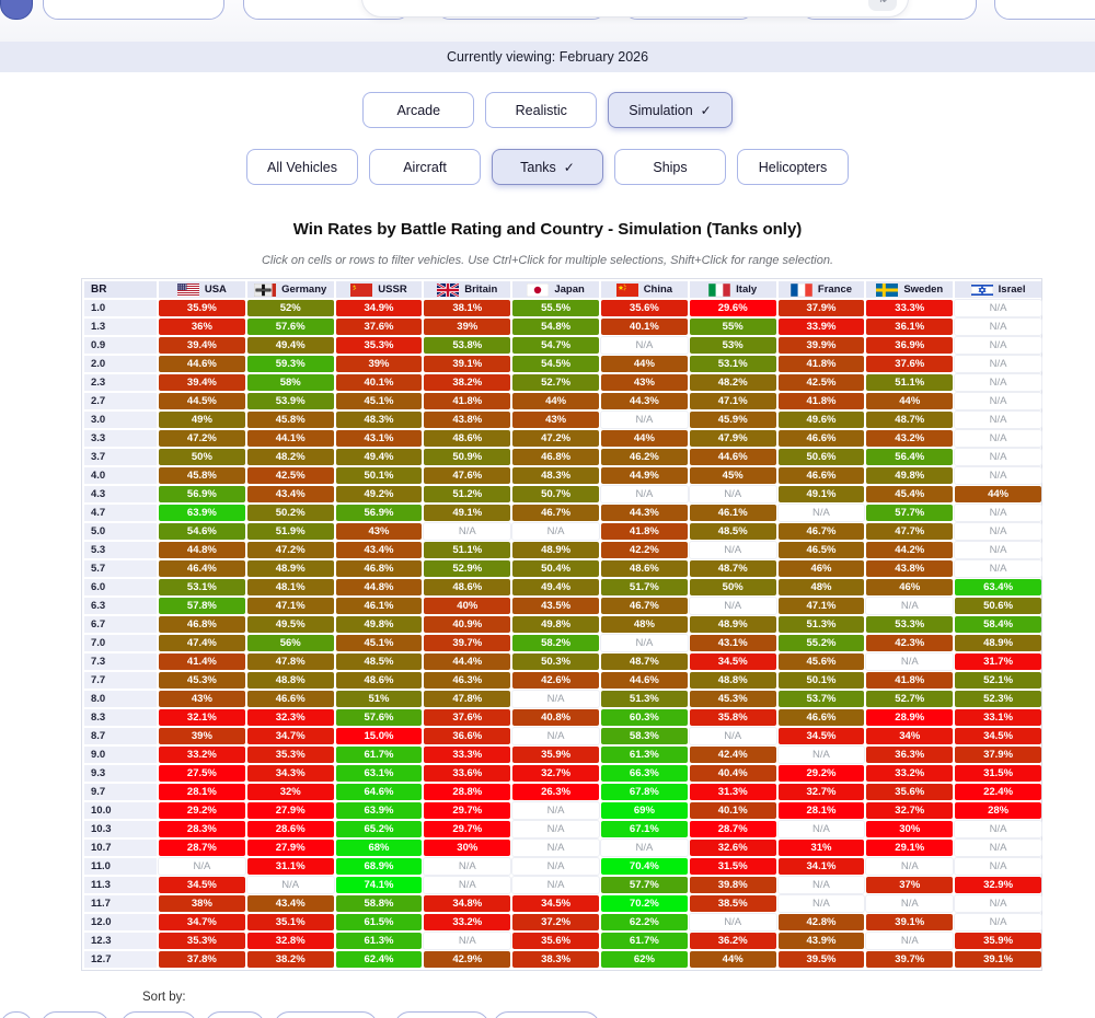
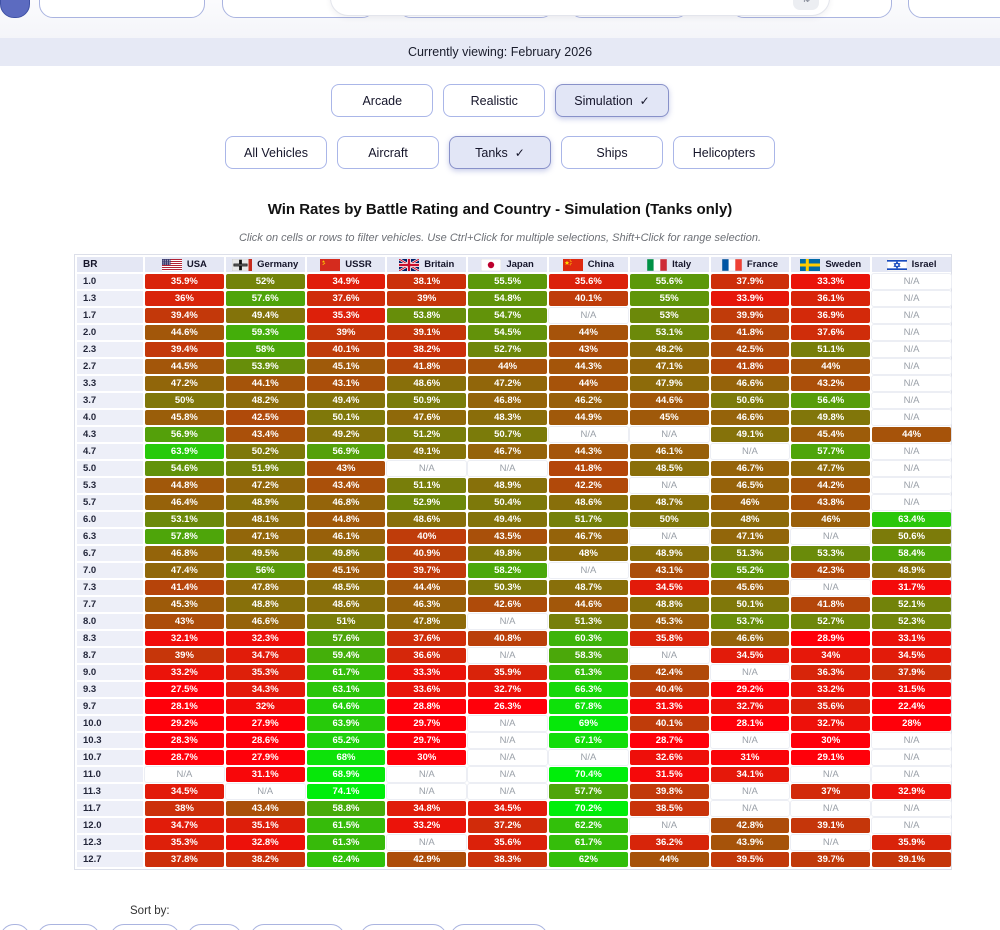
  Currently viewing: February 2026
  Arcade
  Realistic
  Simulation
  ✓
  All Vehicles
  Aircraft
  Tanks
  ✓
  Ships
  Helicopters
  Win Rates by Battle Rating and Country - Simulation (Tanks only)
  Click on cells or rows to filter vehicles. Use Ctrl+Click for multiple selections, Shift+Click for range selection.
  BR	USA	Germany	USSR	Britain	Japan	China	Italy	France	Sweden	Israel
- 1.0	35.9%	52%	34.9%	38.1%	55.5%	35.6%	29.6%	37.9%	33.3%	N/A
+ 1.0	35.9%	52%	34.9%	38.1%	55.5%	35.6%	55.6%	37.9%	33.3%	N/A
  1.3	36%	57.6%	37.6%	39%	54.8%	40.1%	55%	33.9%	36.1%	N/A
- 0.9	39.4%	49.4%	35.3%	53.8%	54.7%	N/A	53%	39.9%	36.9%	N/A
+ 1.7	39.4%	49.4%	35.3%	53.8%	54.7%	N/A	53%	39.9%	36.9%	N/A
  2.0	44.6%	59.3%	39%	39.1%	54.5%	44%	53.1%	41.8%	37.6%	N/A
  2.3	39.4%	58%	40.1%	38.2%	52.7%	43%	48.2%	42.5%	51.1%	N/A
  2.7	44.5%	53.9%	45.1%	41.8%	44%	44.3%	47.1%	41.8%	44%	N/A
- 3.0	49%	45.8%	48.3%	43.8%	43%	N/A	45.9%	49.6%	48.7%	N/A
  3.3	47.2%	44.1%	43.1%	48.6%	47.2%	44%	47.9%	46.6%	43.2%	N/A
  3.7	50%	48.2%	49.4%	50.9%	46.8%	46.2%	44.6%	50.6%	56.4%	N/A
  4.0	45.8%	42.5%	50.1%	47.6%	48.3%	44.9%	45%	46.6%	49.8%	N/A
  4.3	56.9%	43.4%	49.2%	51.2%	50.7%	N/A	N/A	49.1%	45.4%	44%
  4.7	63.9%	50.2%	56.9%	49.1%	46.7%	44.3%	46.1%	N/A	57.7%	N/A
  5.0	54.6%	51.9%	43%	N/A	N/A	41.8%	48.5%	46.7%	47.7%	N/A
  5.3	44.8%	47.2%	43.4%	51.1%	48.9%	42.2%	N/A	46.5%	44.2%	N/A
  5.7	46.4%	48.9%	46.8%	52.9%	50.4%	48.6%	48.7%	46%	43.8%	N/A
  6.0	53.1%	48.1%	44.8%	48.6%	49.4%	51.7%	50%	48%	46%	63.4%
  6.3	57.8%	47.1%	46.1%	40%	43.5%	46.7%	N/A	47.1%	N/A	50.6%
  6.7	46.8%	49.5%	49.8%	40.9%	49.8%	48%	48.9%	51.3%	53.3%	58.4%
  7.0	47.4%	56%	45.1%	39.7%	58.2%	N/A	43.1%	55.2%	42.3%	48.9%
  7.3	41.4%	47.8%	48.5%	44.4%	50.3%	48.7%	34.5%	45.6%	N/A	31.7%
  7.7	45.3%	48.8%	48.6%	46.3%	42.6%	44.6%	48.8%	50.1%	41.8%	52.1%
  8.0	43%	46.6%	51%	47.8%	N/A	51.3%	45.3%	53.7%	52.7%	52.3%
  8.3	32.1%	32.3%	57.6%	37.6%	40.8%	60.3%	35.8%	46.6%	28.9%	33.1%
- 8.7	39%	34.7%	15.0%	36.6%	N/A	58.3%	N/A	34.5%	34%	34.5%
+ 8.7	39%	34.7%	59.4%	36.6%	N/A	58.3%	N/A	34.5%	34%	34.5%
  9.0	33.2%	35.3%	61.7%	33.3%	35.9%	61.3%	42.4%	N/A	36.3%	37.9%
  9.3	27.5%	34.3%	63.1%	33.6%	32.7%	66.3%	40.4%	29.2%	33.2%	31.5%
  9.7	28.1%	32%	64.6%	28.8%	26.3%	67.8%	31.3%	32.7%	35.6%	22.4%
  10.0	29.2%	27.9%	63.9%	29.7%	N/A	69%	40.1%	28.1%	32.7%	28%
  10.3	28.3%	28.6%	65.2%	29.7%	N/A	67.1%	28.7%	N/A	30%	N/A
  10.7	28.7%	27.9%	68%	30%	N/A	N/A	32.6%	31%	29.1%	N/A
  11.0	N/A	31.1%	68.9%	N/A	N/A	70.4%	31.5%	34.1%	N/A	N/A
  11.3	34.5%	N/A	74.1%	N/A	N/A	57.7%	39.8%	N/A	37%	32.9%
  11.7	38%	43.4%	58.8%	34.8%	34.5%	70.2%	38.5%	N/A	N/A	N/A
  12.0	34.7%	35.1%	61.5%	33.2%	37.2%	62.2%	N/A	42.8%	39.1%	N/A
  12.3	35.3%	32.8%	61.3%	N/A	35.6%	61.7%	36.2%	43.9%	N/A	35.9%
  12.7	37.8%	38.2%	62.4%	42.9%	38.3%	62%	44%	39.5%	39.7%	39.1%
  Sort by:
